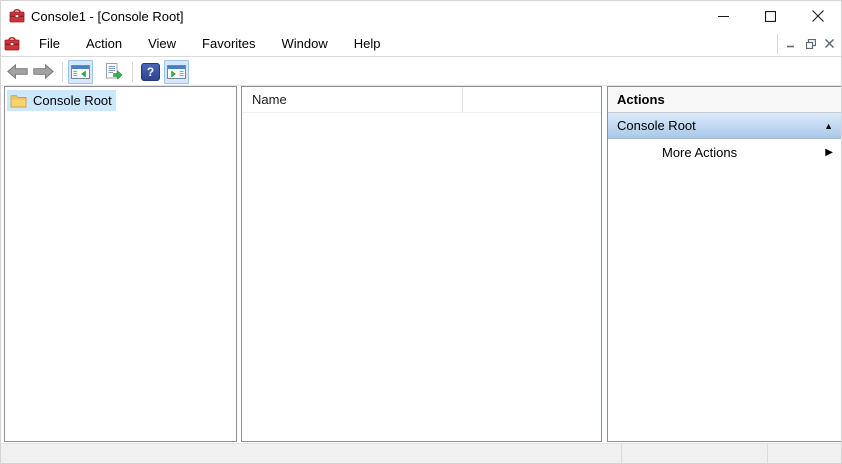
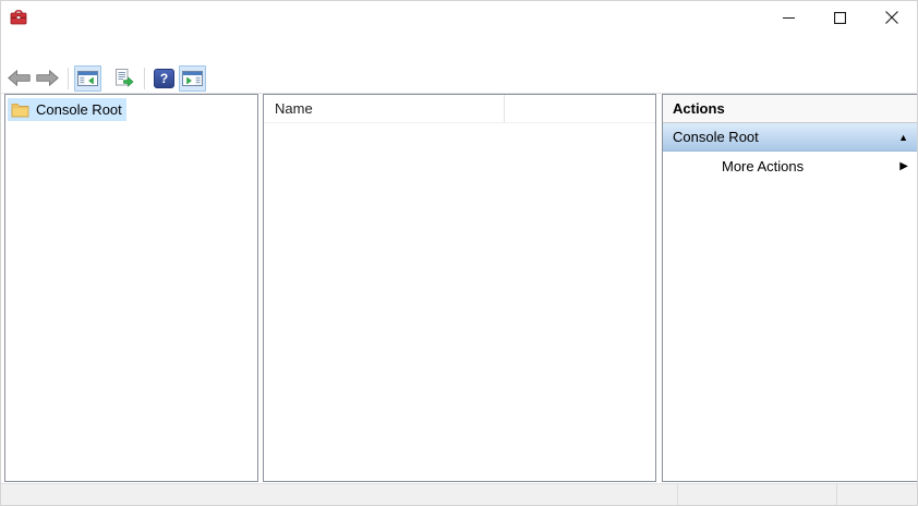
- Console1 - [Console Root]
- File
- Action
- View
- Favorites
- Window
- Help
  ?
  Console Root
  Name
  Actions
  Console Root
  ▲
  More Actions
  ▶
